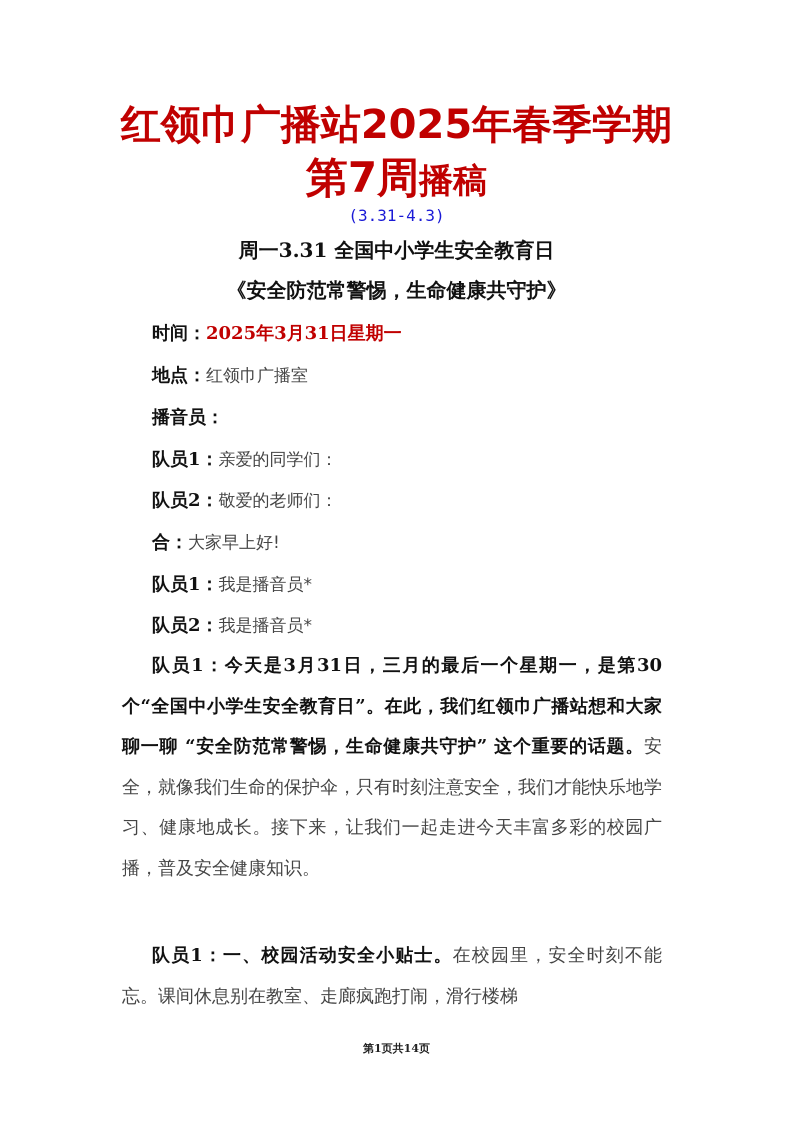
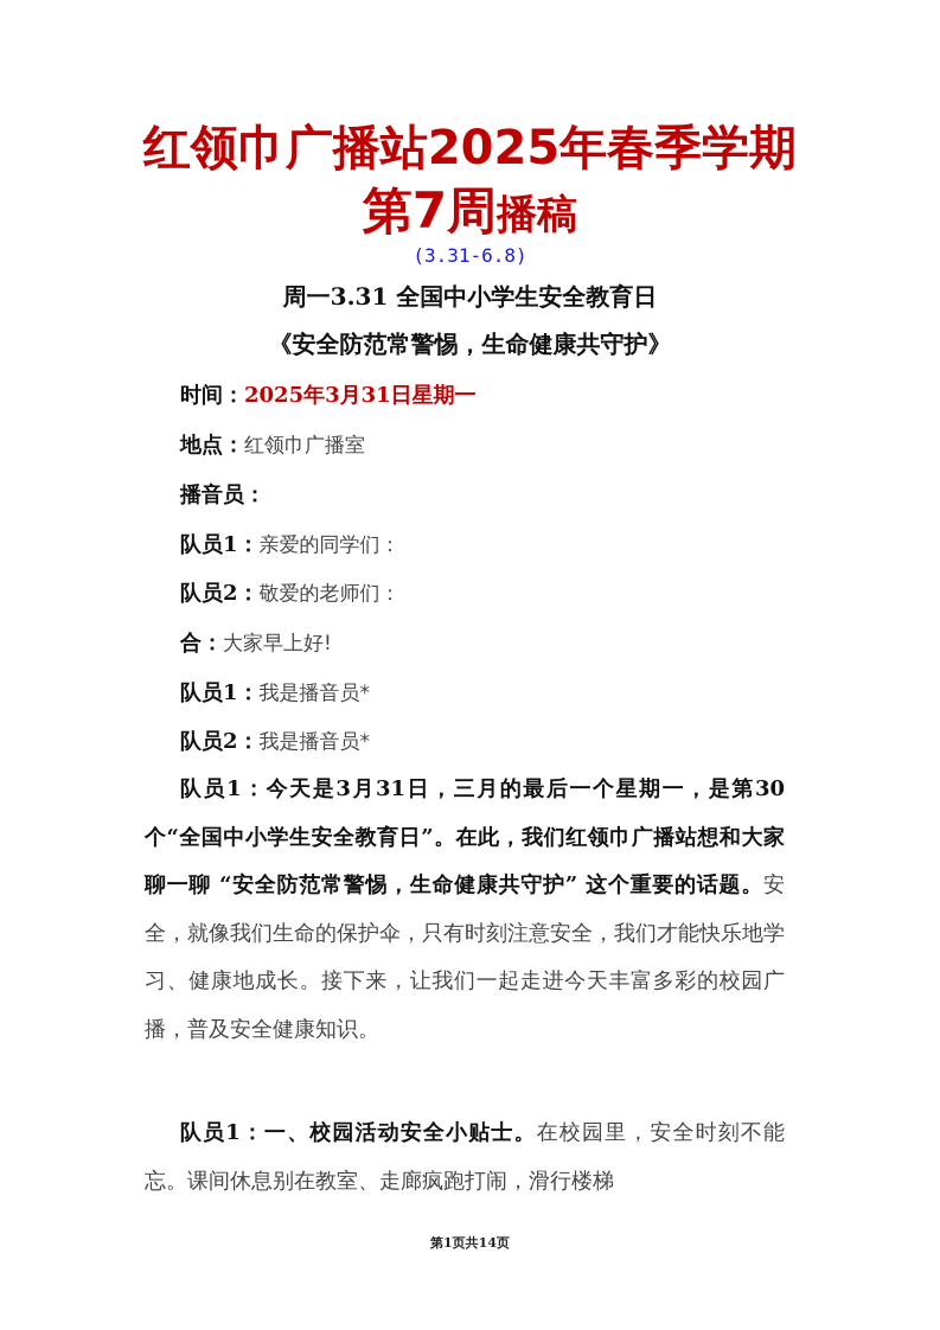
  红领巾广播站2025年春季学期
  第7周播稿
- (3.31-4.3)
+ (3.31-6.8)
  周一3.31 全国中小学生安全教育日
  《安全防范常警惕，生命健康共守护》
  时间：2025年3月31日星期一
  地点：红领巾广播室
  播音员：
  队员1：亲爱的同学们：
  队员2：敬爱的老师们：
  合：大家早上好!
  队员1：我是播音员*
  队员2：我是播音员*
  队员1：今天是3月31日，三月的最后一个星期一，是第30个“全国中小学生安全教育日”。在此，我们红领巾广播站想和大家聊一聊 “安全防范常警惕，生命健康共守护” 这个重要的话题。安全，就像我们生命的保护伞，只有时刻注意安全，我们才能快乐地学习、健康地成长。接下来，让我们一起走进今天丰富多彩的校园广播，普及安全健康知识。
  队员1：一、校园活动安全小贴士。在校园里，安全时刻不能忘。课间休息别在教室、走廊疯跑打闹，滑行楼梯
  第1页共14页
